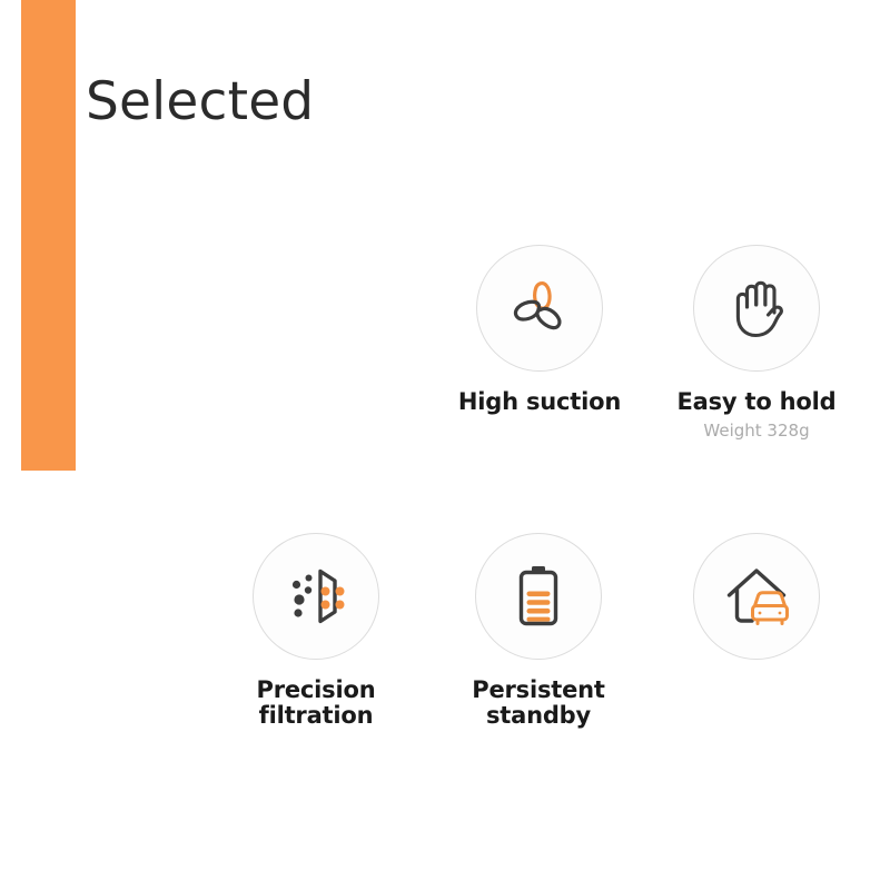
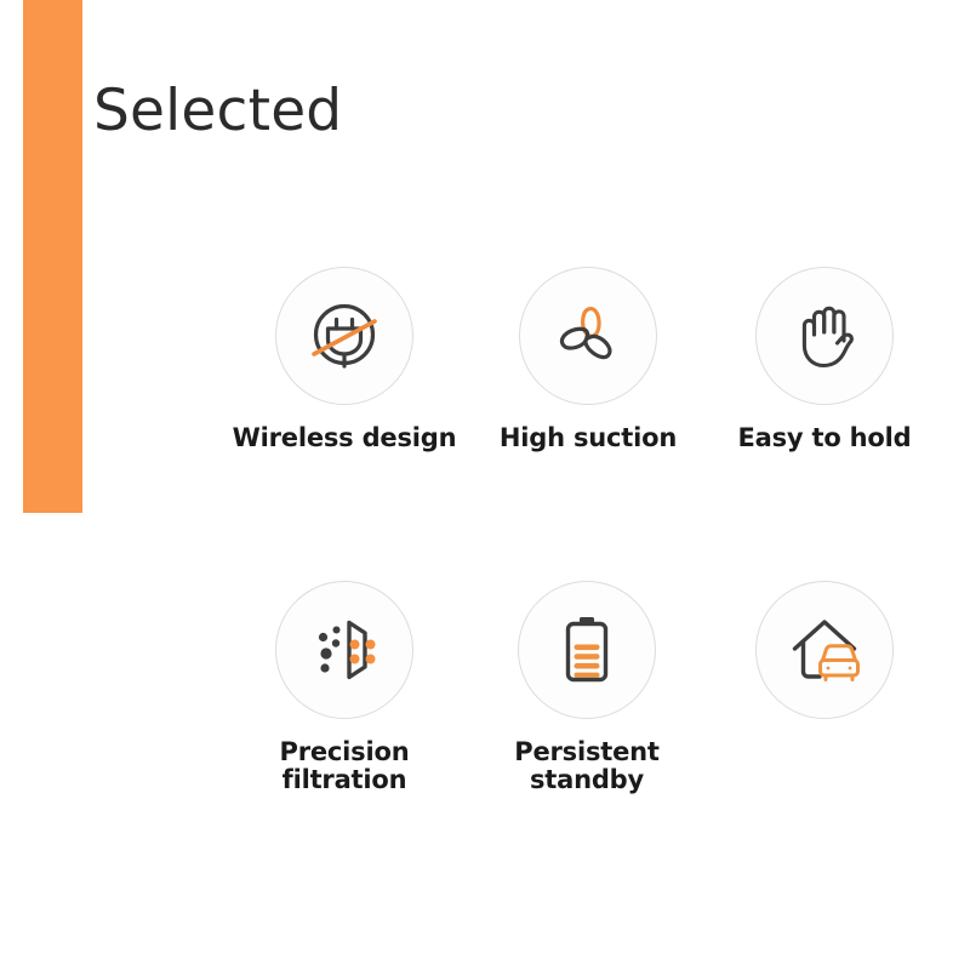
  Selected
+ Wireless design
  High suction
  Easy to hold
- Weight 328g
  Precision filtration
  Persistent standby
